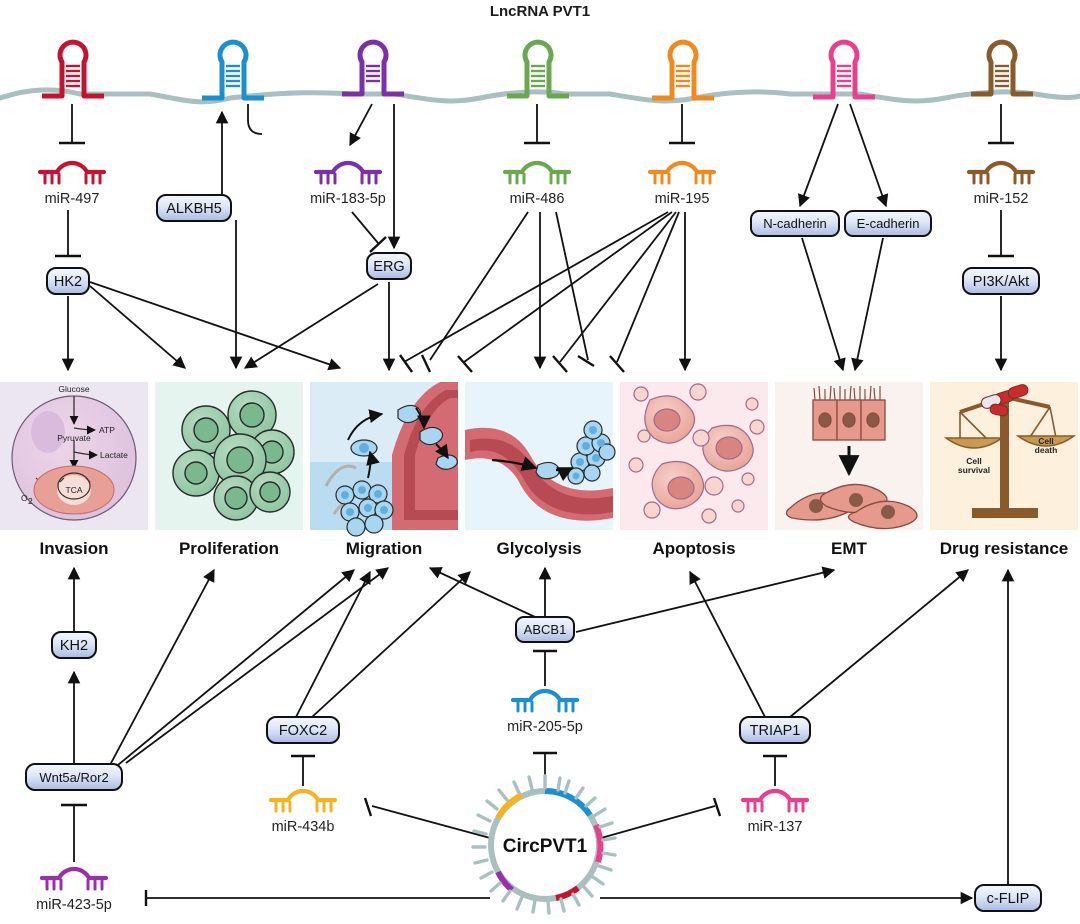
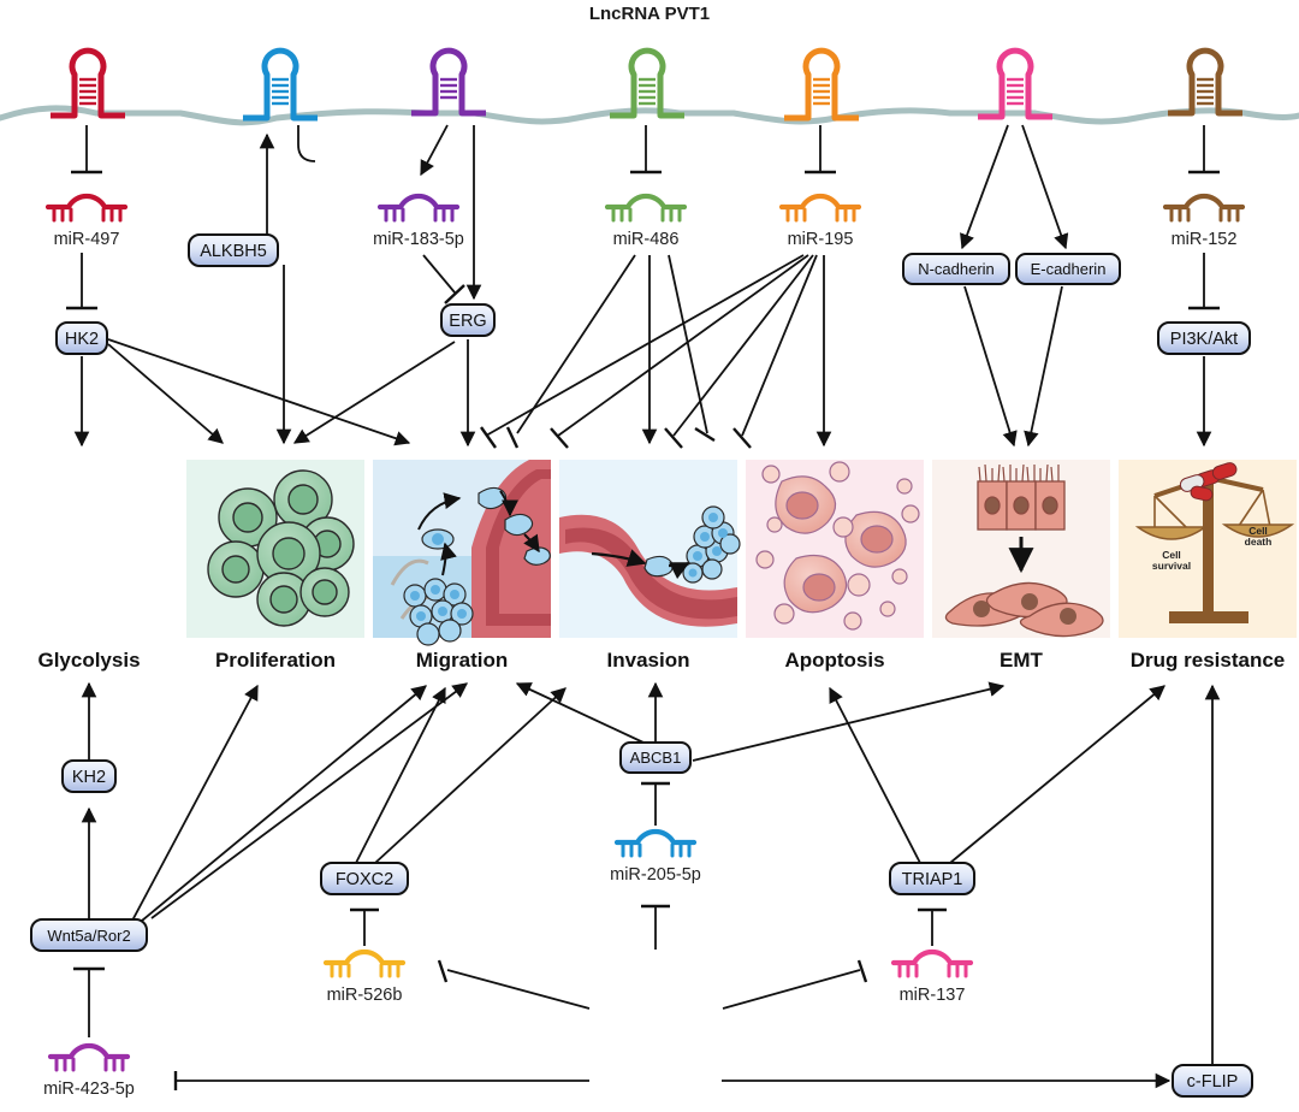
  LncRNA PVT1
  miR-497
  miR-183-5p
  miR-486
  miR-195
  miR-152
  ALKBH5
  ERG
  HK2
  N-cadherin
  E-cadherin
  PI3K/Akt
- Glucose
- ATP
- Pyruvate
- Lactate
- TCA
- O
- 2
  Cell
  survival
  Cell
  death
- Invasion
+ Glycolysis
  Proliferation
  Migration
- Glycolysis
+ Invasion
  Apoptosis
  EMT
  Drug resistance
  KH2
  Wnt5a/Ror2
  FOXC2
  ABCB1
  TRIAP1
  c-FLIP
  miR-205-5p
- miR-434b
+ miR-526b
  miR-137
  miR-423-5p
- CircPVT1
